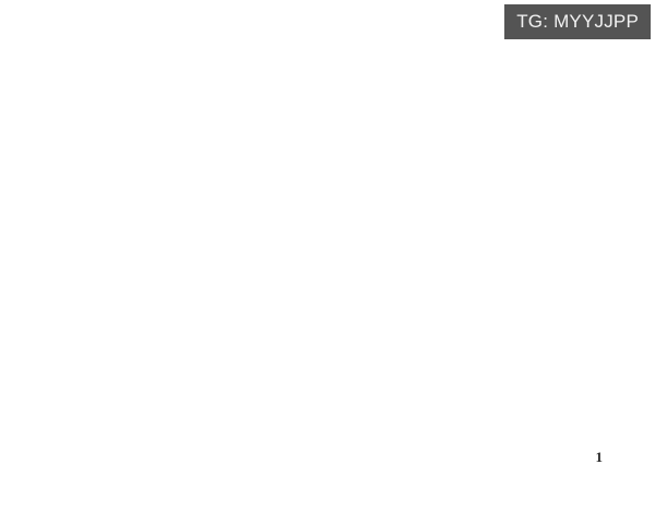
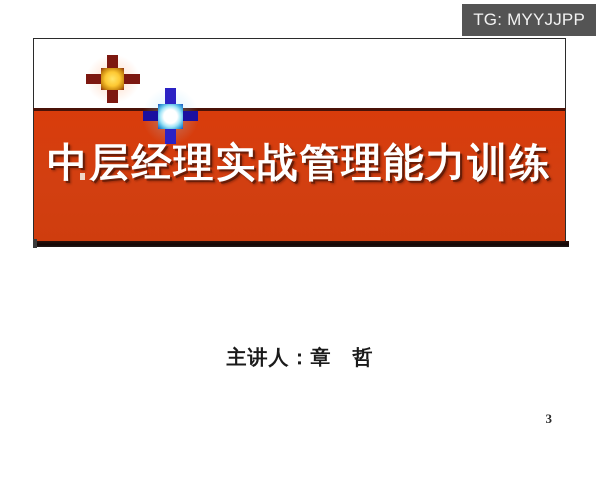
  TG: MYYJJPP
+ 中层经理实战管理能力训练
+ 主讲人：章 哲
- 1
+ 3
